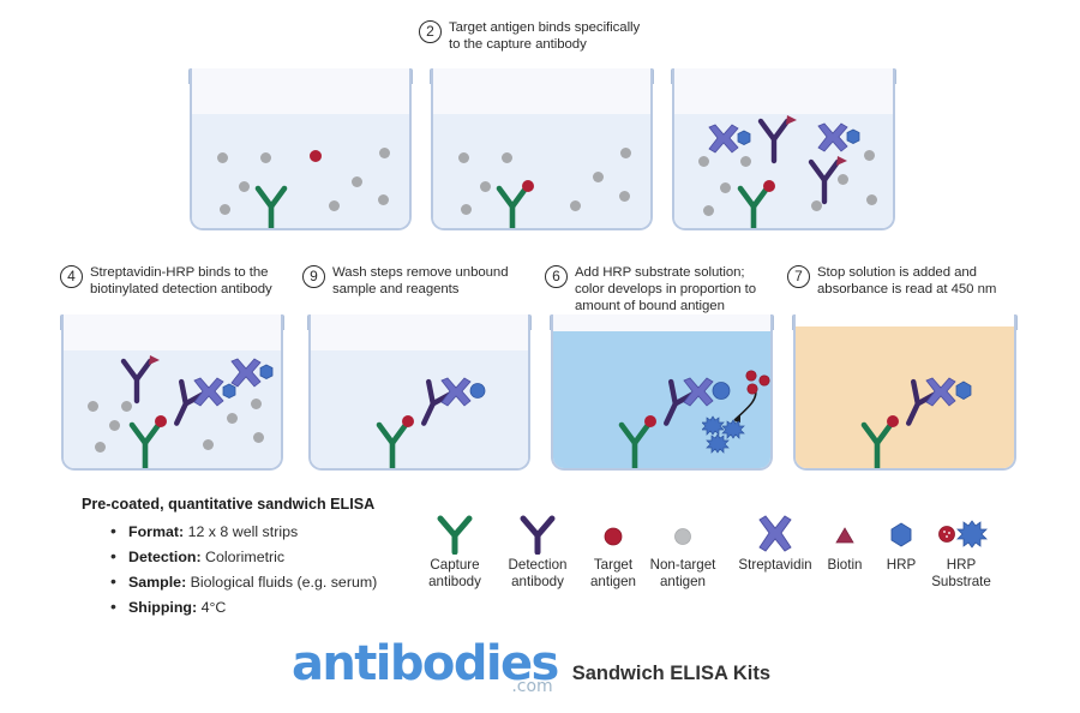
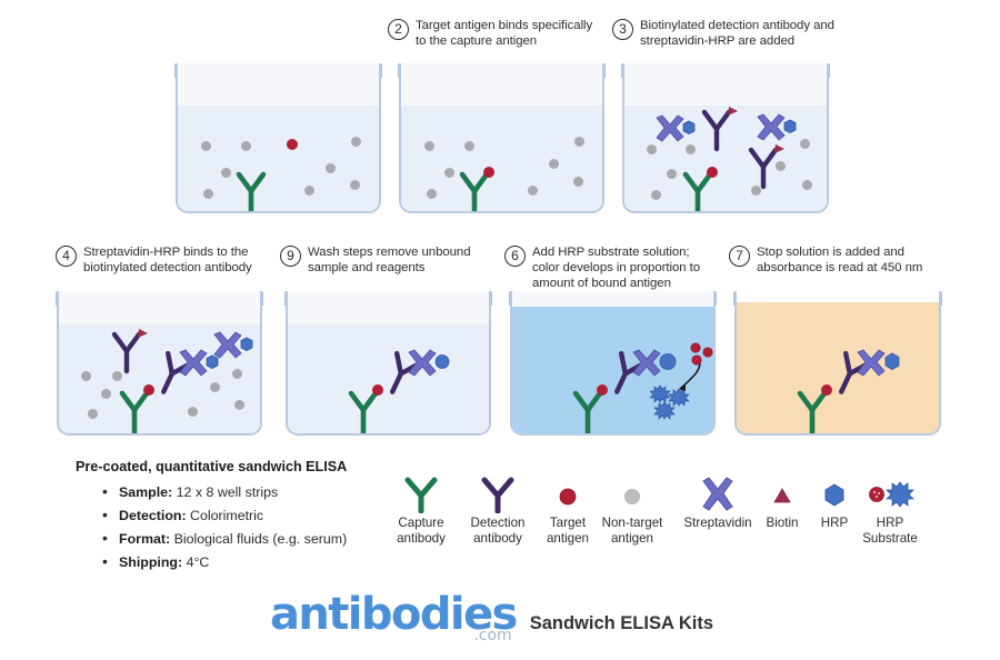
  2
- Target antigen binds specifically to the capture antibody
+ Target antigen binds specifically to the capture antigen
+ 3
+ Biotinylated detection antibody and streptavidin-HRP are added
  4
  Streptavidin-HRP binds to the biotinylated detection antibody
  9
  Wash steps remove unbound sample and reagents
  6
  Add HRP substrate solution; color develops in proportion to amount of bound antigen
  7
  Stop solution is added and absorbance is read at 450 nm
  Pre-coated, quantitative sandwich ELISA
- Format: 12 x 8 well strips
+ Sample: 12 x 8 well strips
  Detection: Colorimetric
- Sample: Biological fluids (e.g. serum)
+ Format: Biological fluids (e.g. serum)
  Shipping: 4°C
  Capture
  antibody
  Detection
  antibody
  Target
  antigen
  Non-target
  antigen
  Streptavidin
  Biotin
  HRP
  HRP
  Substrate
  antibodies
  .com
  Sandwich ELISA Kits
